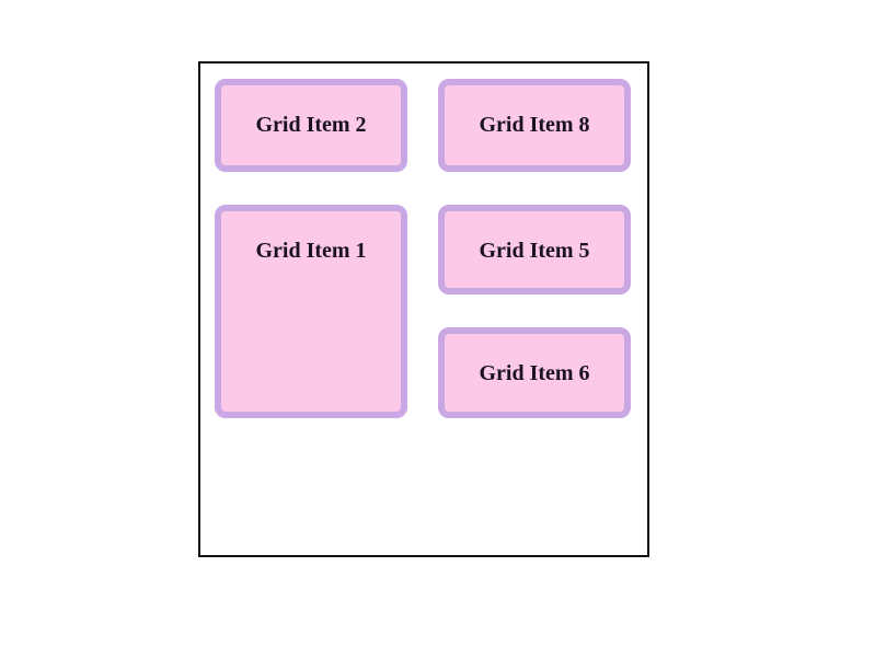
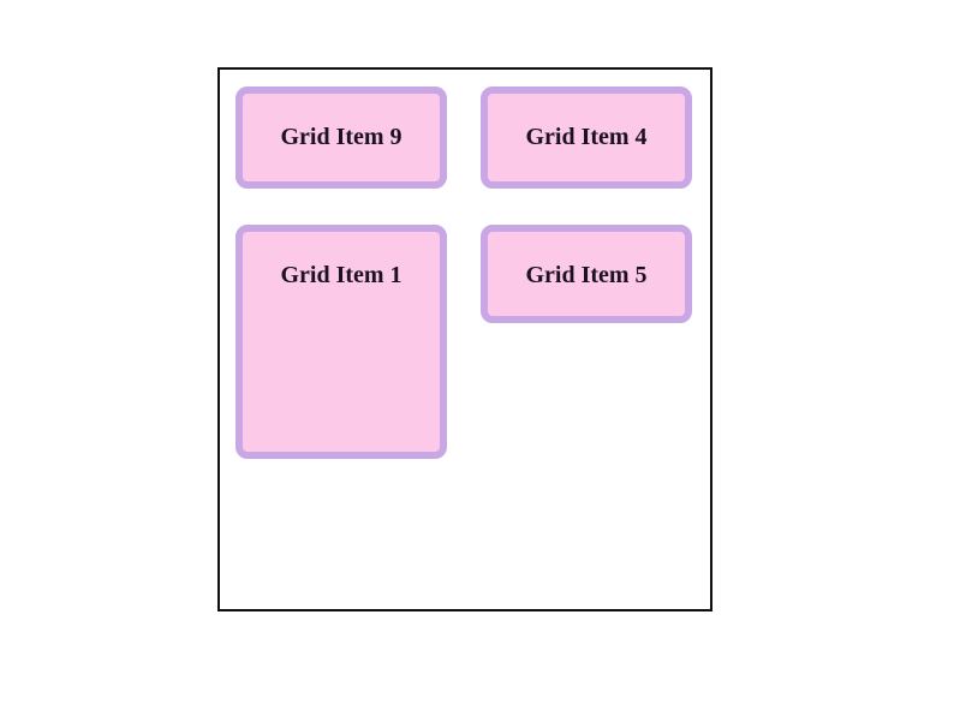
  Grid Item 1
- Grid Item 2
+ Grid Item 9
- Grid Item 8
+ Grid Item 4
  Grid Item 5
- Grid Item 6
